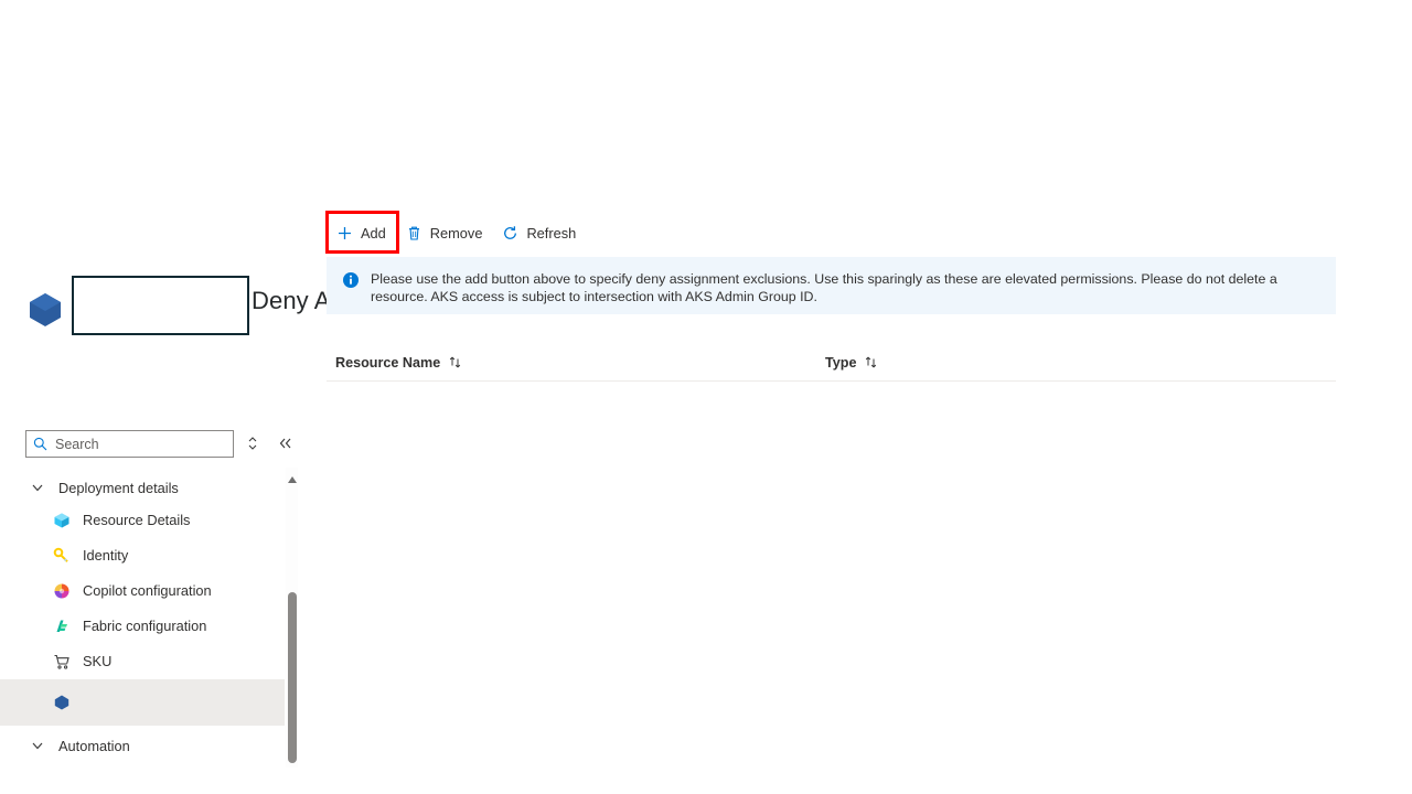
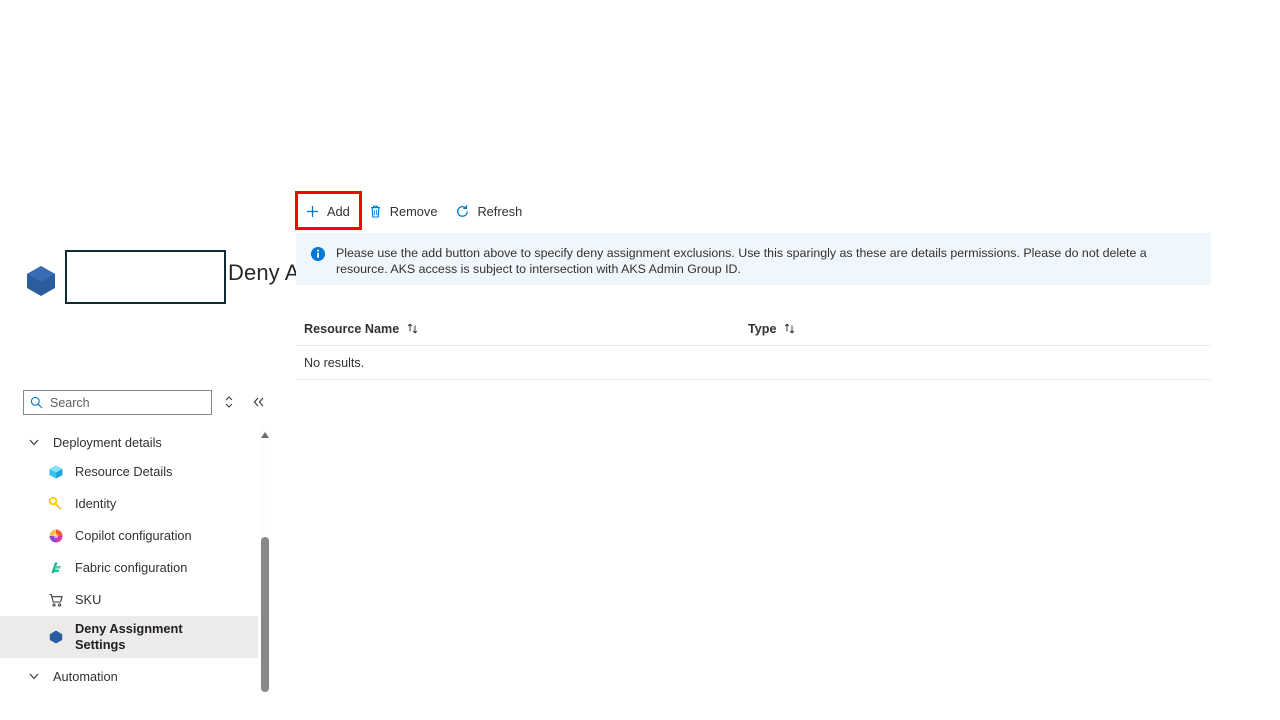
  Search
  Deployment details
  Resource Details
  Identity
  Copilot configuration
  Fabric configuration
  SKU
+ Deny Assignment Settings
  Automation
  Add
  Remove
  Refresh
- Please use the add button above to specify deny assignment exclusions. Use this sparingly as these are elevated permissions. Please do not delete a resource. AKS access is subject to intersection with AKS Admin Group ID.
+ Please use the add button above to specify deny assignment exclusions. Use this sparingly as these are details permissions. Please do not delete a resource. AKS access is subject to intersection with AKS Admin Group ID.
  Resource Name
  Type
+ No results.
